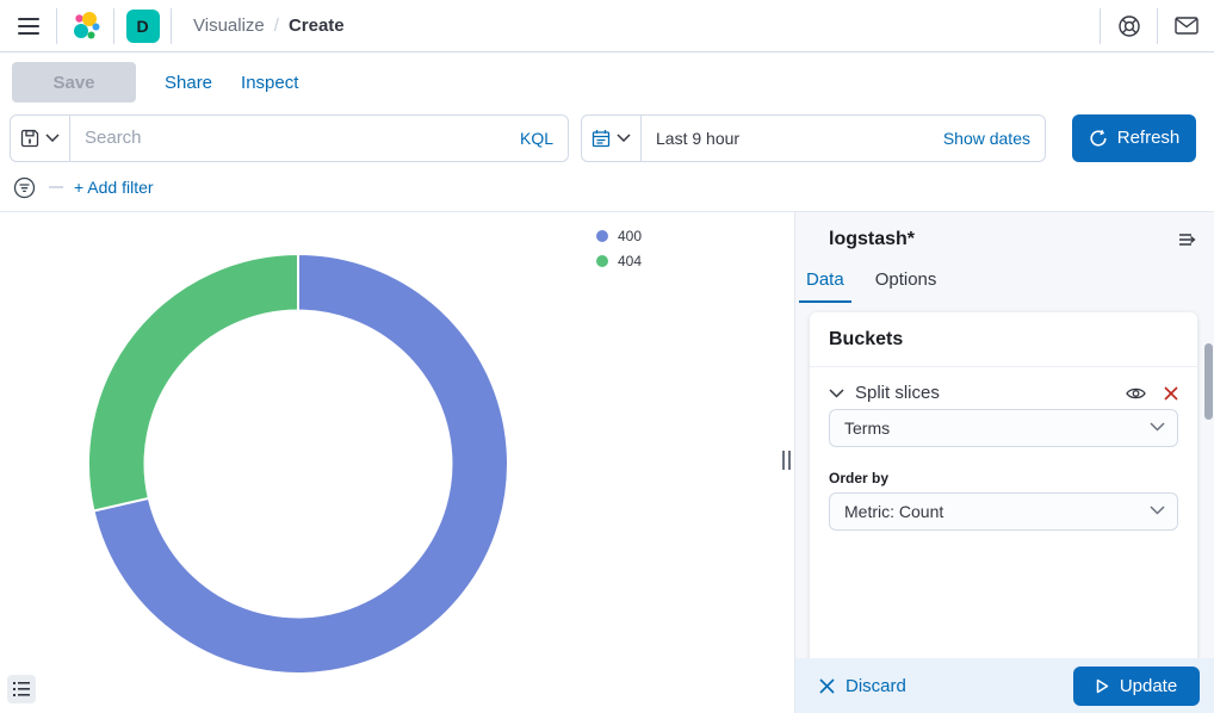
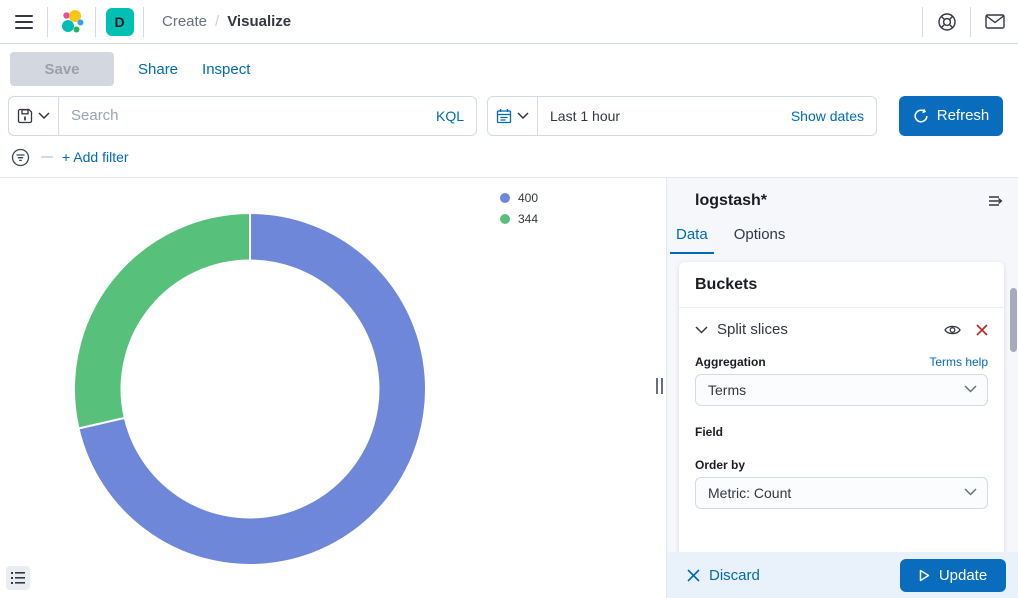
  D
- Visualize
+ Create
  /
- Create
+ Visualize
  Save
  Share
  Inspect
  Search
  KQL
- Last 9 hour
+ Last 1 hour
  Show dates
  Refresh
  + Add filter
  400
- 404
+ 344
  logstash*
  Data
  Options
  Buckets
  Split slices
+ Aggregation
+ Terms help
  Terms
+ Field
  Order by
  Metric: Count
  Discard
  Update
